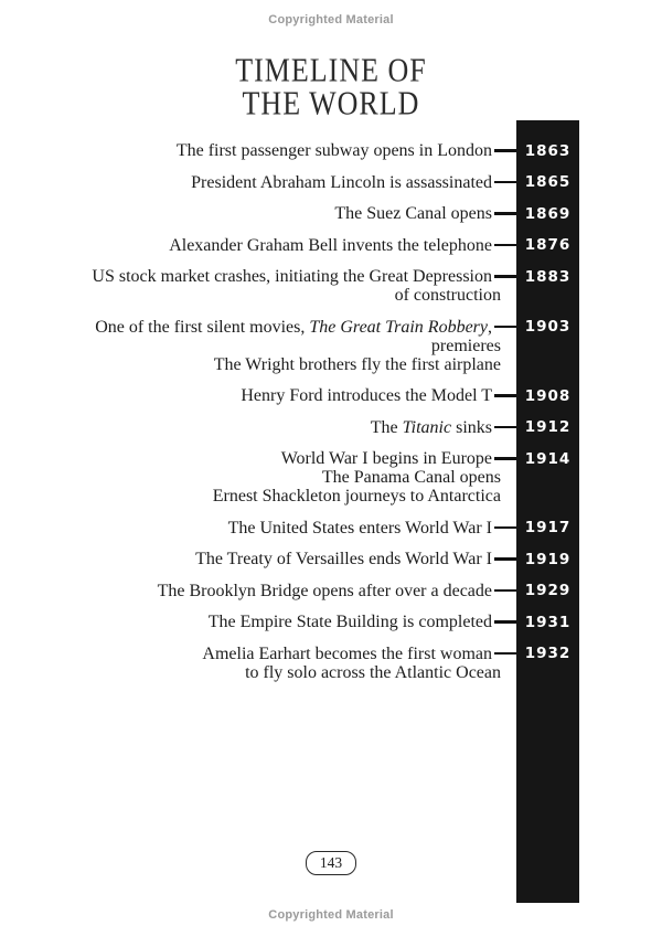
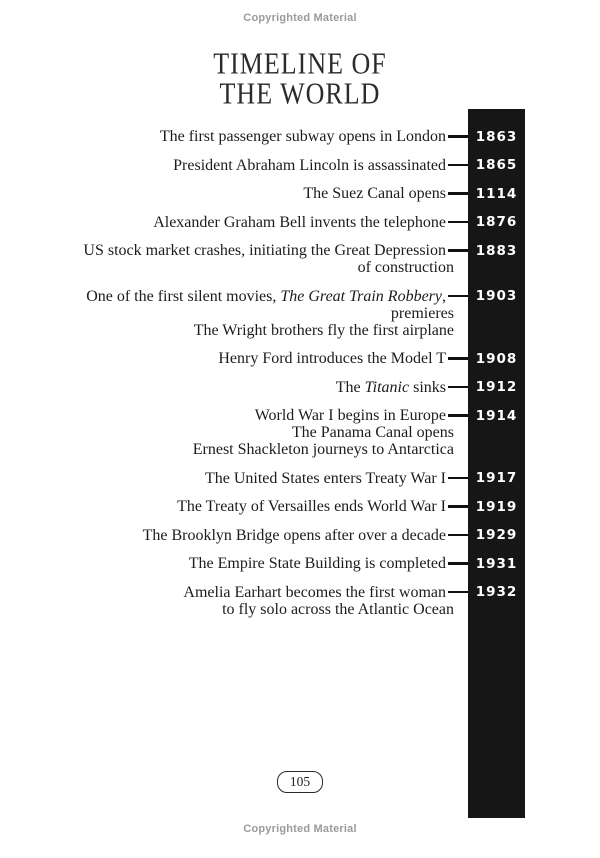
  Copyrighted Material
  TIMELINE OF
  THE WORLD
  The first passenger subway opens in London
  1863
  President Abraham Lincoln is assassinated
  1865
  The Suez Canal opens
- 1869
+ 1114
  Alexander Graham Bell invents the telephone
  1876
  US stock market crashes, initiating the Great Depression
  1883
  of construction
  One of the first silent movies, The Great Train Robbery,
  1903
  premieres
  The Wright brothers fly the first airplane
  Henry Ford introduces the Model T
  1908
  The Titanic sinks
  1912
  World War I begins in Europe
  1914
  The Panama Canal opens
  Ernest Shackleton journeys to Antarctica
- The United States enters World War I
+ The United States enters Treaty War I
  1917
  The Treaty of Versailles ends World War I
  1919
  The Brooklyn Bridge opens after over a decade
  1929
  The Empire State Building is completed
  1931
  Amelia Earhart becomes the first woman
  1932
  to fly solo across the Atlantic Ocean
- 143
+ 105
  Copyrighted Material
